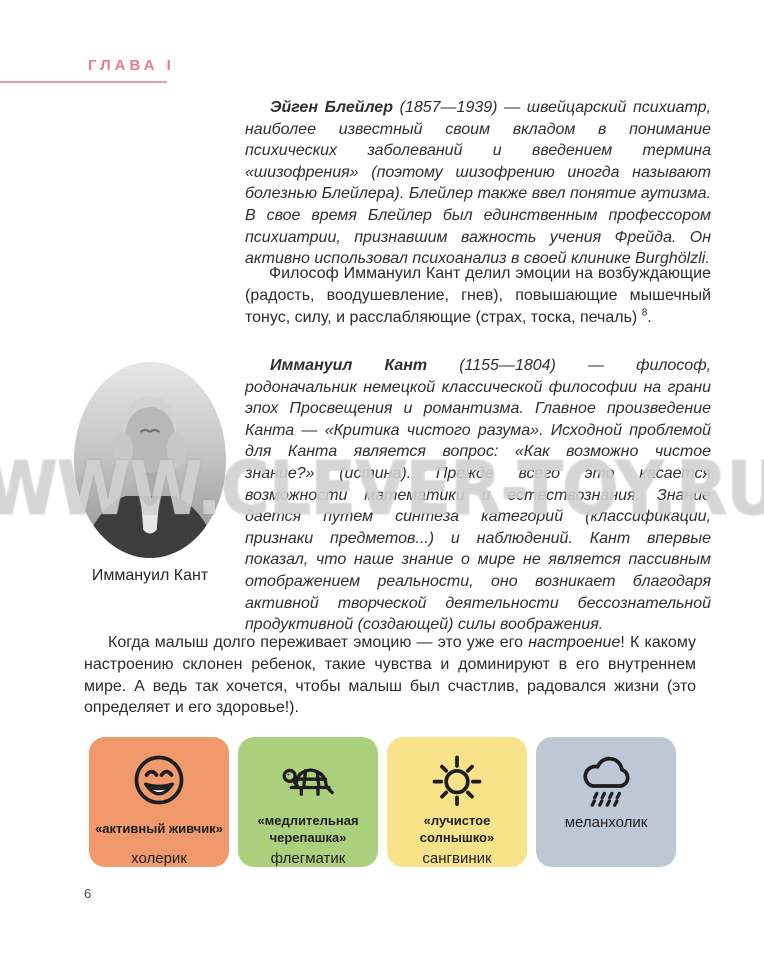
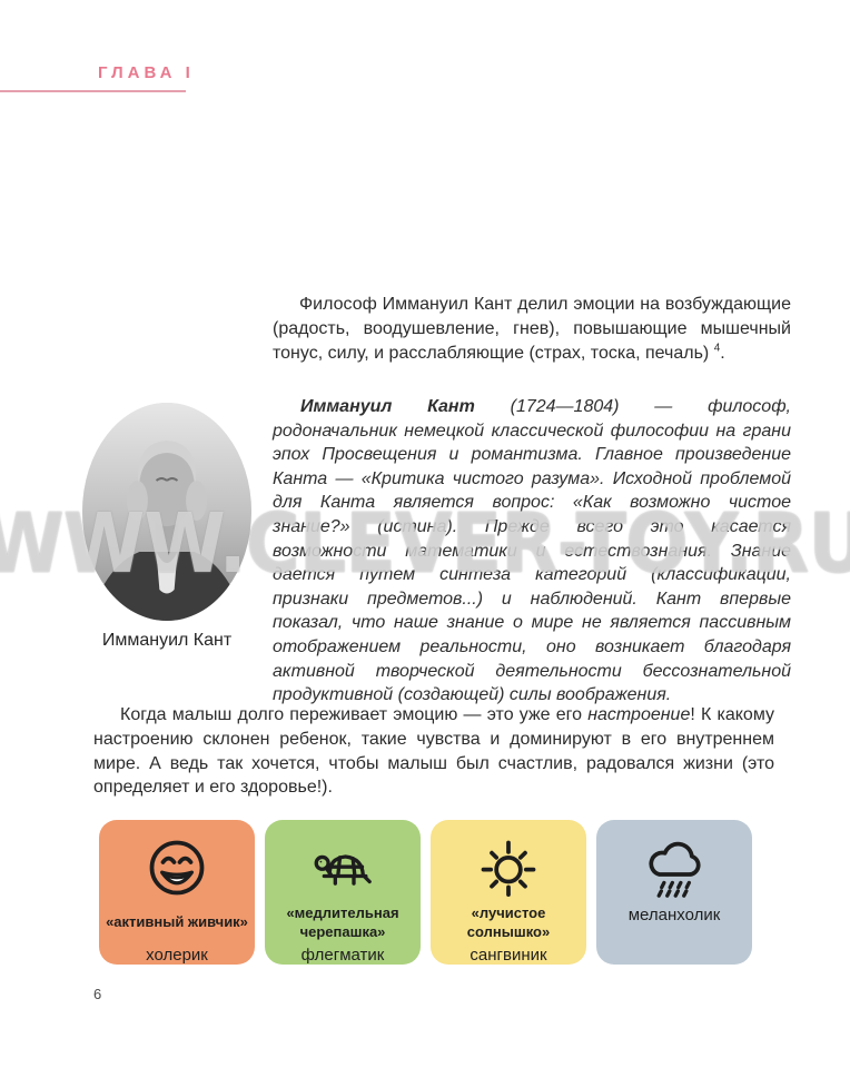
  ГЛАВА I
- Эйген Блейлер (1857—1939) — швейцарский психиатр, наиболее известный своим вкладом в понимание психических заболеваний и введением термина «шизофрения» (поэтому шизофрению иногда называют болезнью Блейлера). Блейлер также ввел понятие аутизма. В свое время Блейлер был единственным профессором психиатрии, признавшим важность учения Фрейда. Он активно использовал психоанализ в своей клинике Burghölzli.
- Философ Иммануил Кант делил эмоции на возбуждающие (радость, воодушевление, гнев), повышающие мышечный тонус, силу, и расслабляющие (страх, тоска, печаль) 8.
+ Философ Иммануил Кант делил эмоции на возбуждающие (радость, воодушевление, гнев), повышающие мышечный тонус, силу, и расслабляющие (страх, тоска, печаль) 4.
  Иммануил Кант
- Иммануил Кант (1155—1804) — философ, родоначальник немецкой классической философии на грани эпох Просвещения и романтизма. Главное произведение Канта — «Критика чистого разума». Исходной проблемой для Канта является вопрос: «Как возможно чистое знание?» (истина). Прежде всего это касается возможности математики и естествознания. Знание дается путем синтеза категорий (классификации, признаки предметов...) и наблюдений. Кант впервые показал, что наше знание о мире не является пассивным отображением реальности, оно возникает благодаря активной творческой деятельности бессознательной продуктивной (создающей) силы воображения.
+ Иммануил Кант (1724—1804) — философ, родоначальник немецкой классической философии на грани эпох Просвещения и романтизма. Главное произведение Канта — «Критика чистого разума». Исходной проблемой для Канта является вопрос: «Как возможно чистое знание?» (истина). Прежде всего это касается возможности математики и естествознания. Знание дается путем синтеза категорий (классификации, признаки предметов...) и наблюдений. Кант впервые показал, что наше знание о мире не является пассивным отображением реальности, оно возникает благодаря активной творческой деятельности бессознательной продуктивной (создающей) силы воображения.
  Когда малыш долго переживает эмоцию — это уже его настроение! К какому настроению склонен ребенок, такие чувства и доминируют в его внутреннем мире. А ведь так хочется, чтобы малыш был счастлив, радовался жизни (это определяет и его здоровье!).
  «активный живчик»
  холерик
  «медлительная черепашка»
  флегматик
  «лучистое солнышко»
  сангвиник
  меланхолик
  WWW.CLEVER-TOY.RU
  6
